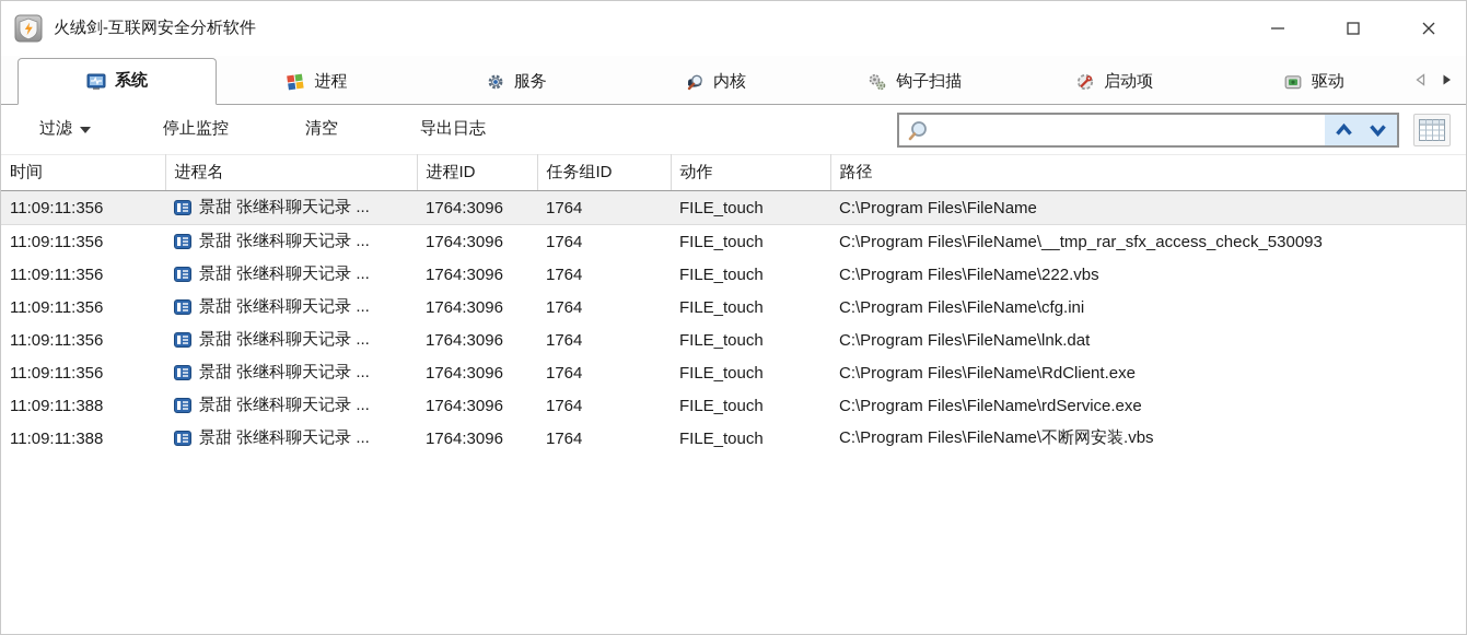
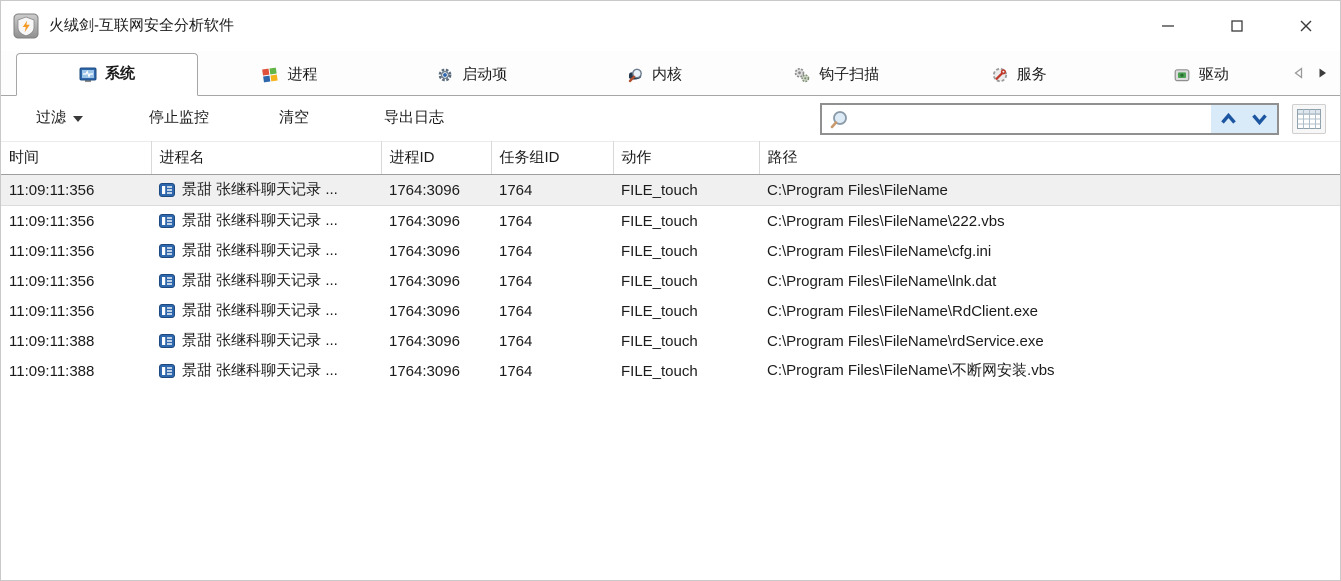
  火绒剑-互联网安全分析软件
  系统
  进程
- 服务
+ 启动项
  内核
  钩子扫描
- 启动项
+ 服务
  驱动
  过滤
  停止监控
  清空
  导出日志
  时间	进程名	进程ID	任务组ID	动作	路径
  11:09:11:356	景甜 张继科聊天记录 ...	1764:3096	1764	FILE_touch	C:\Program Files\FileName
- 11:09:11:356	景甜 张继科聊天记录 ...	1764:3096	1764	FILE_touch	C:\Program Files\FileName\__tmp_rar_sfx_access_check_530093
  11:09:11:356	景甜 张继科聊天记录 ...	1764:3096	1764	FILE_touch	C:\Program Files\FileName\222.vbs
  11:09:11:356	景甜 张继科聊天记录 ...	1764:3096	1764	FILE_touch	C:\Program Files\FileName\cfg.ini
  11:09:11:356	景甜 张继科聊天记录 ...	1764:3096	1764	FILE_touch	C:\Program Files\FileName\lnk.dat
  11:09:11:356	景甜 张继科聊天记录 ...	1764:3096	1764	FILE_touch	C:\Program Files\FileName\RdClient.exe
  11:09:11:388	景甜 张继科聊天记录 ...	1764:3096	1764	FILE_touch	C:\Program Files\FileName\rdService.exe
  11:09:11:388	景甜 张继科聊天记录 ...	1764:3096	1764	FILE_touch	C:\Program Files\FileName\不断网安装.vbs
